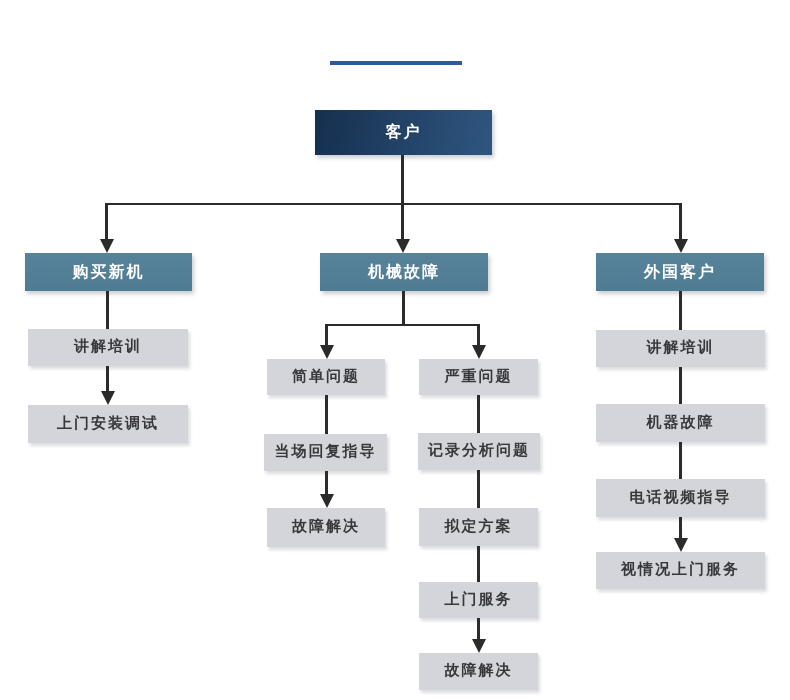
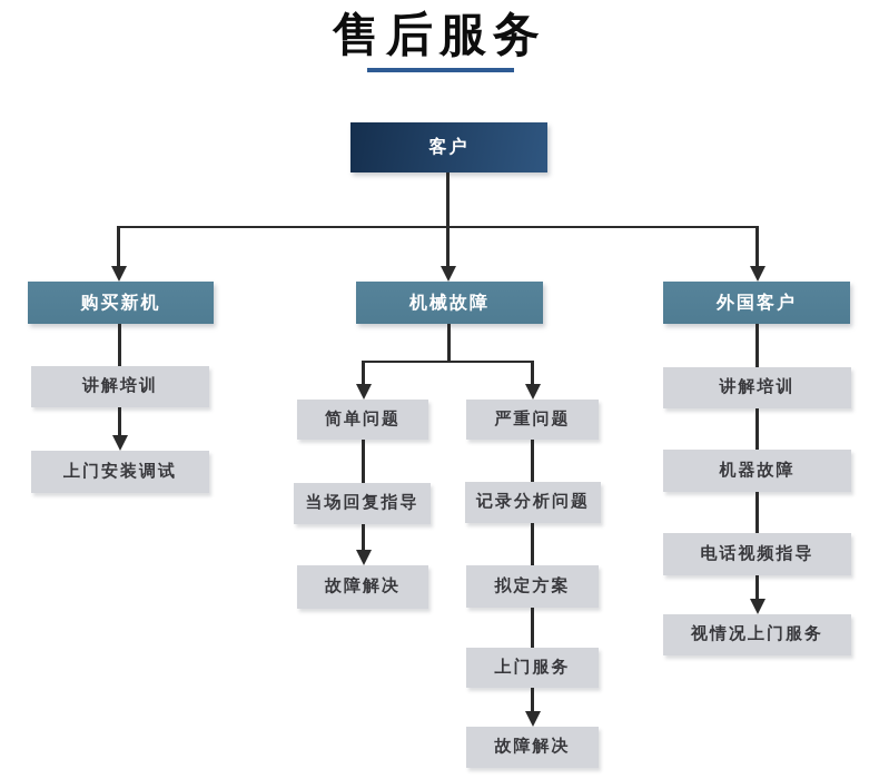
+ 售后服务
  客户
  购买新机
  机械故障
  外国客户
  讲解培训
  上门安装调试
  简单问题
  严重问题
  当场回复指导
  故障解决
  记录分析问题
  拟定方案
  上门服务
  故障解决
  讲解培训
  机器故障
  电话视频指导
  视情况上门服务
